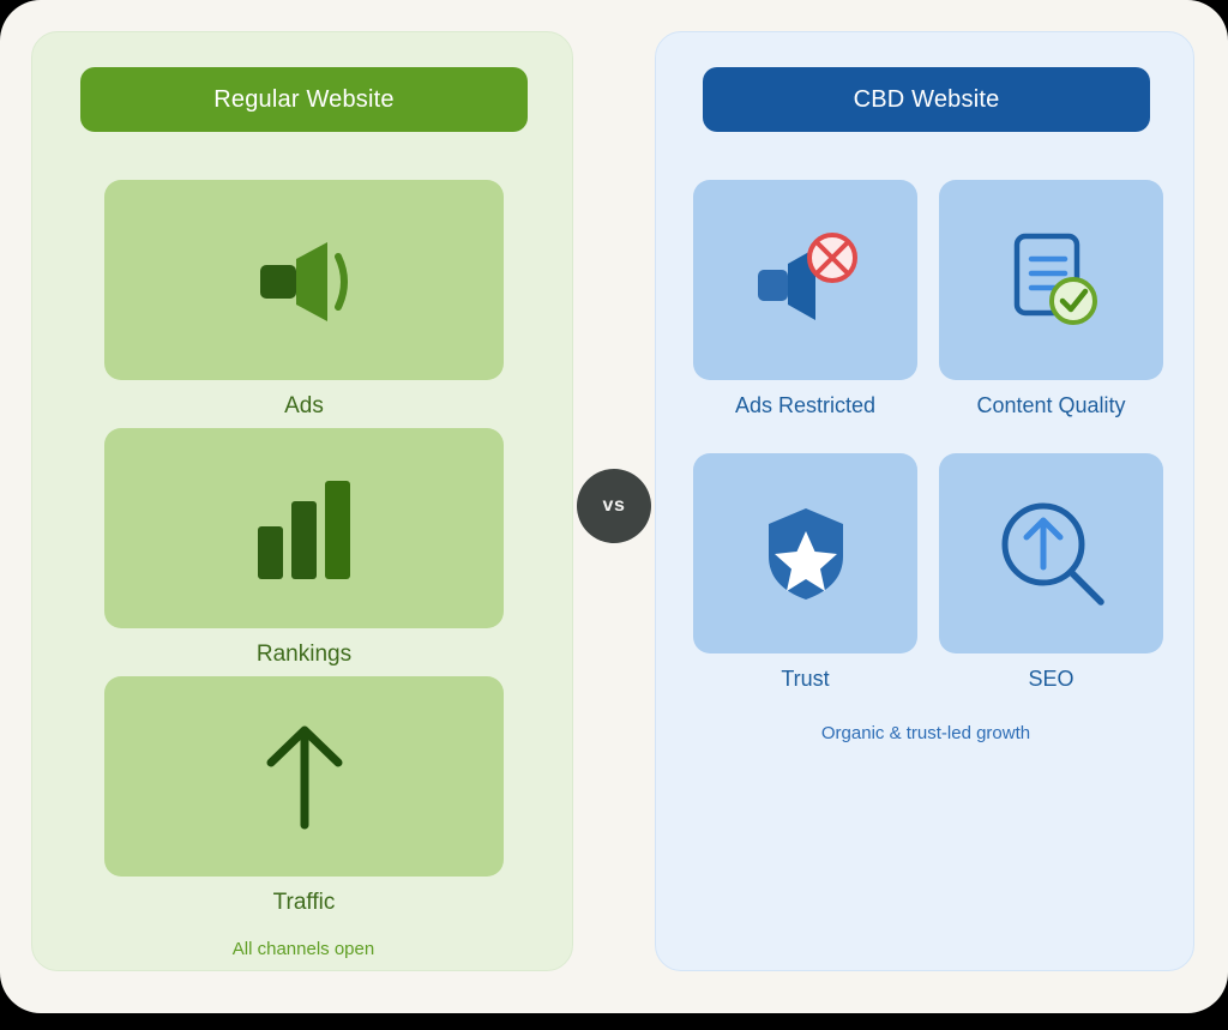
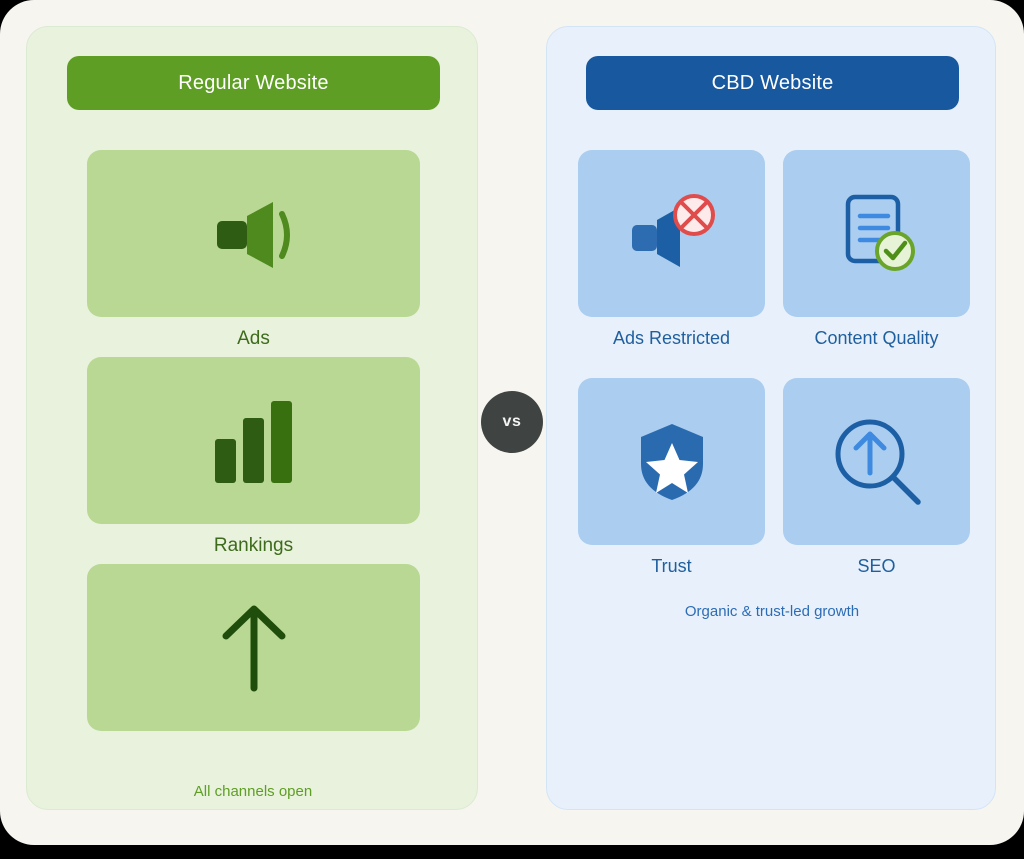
  Regular Website
  Ads
  Rankings
- Traffic
  All channels open
  vs
  CBD Website
  Ads Restricted
  Content Quality
  Trust
  SEO
  Organic & trust-led growth
